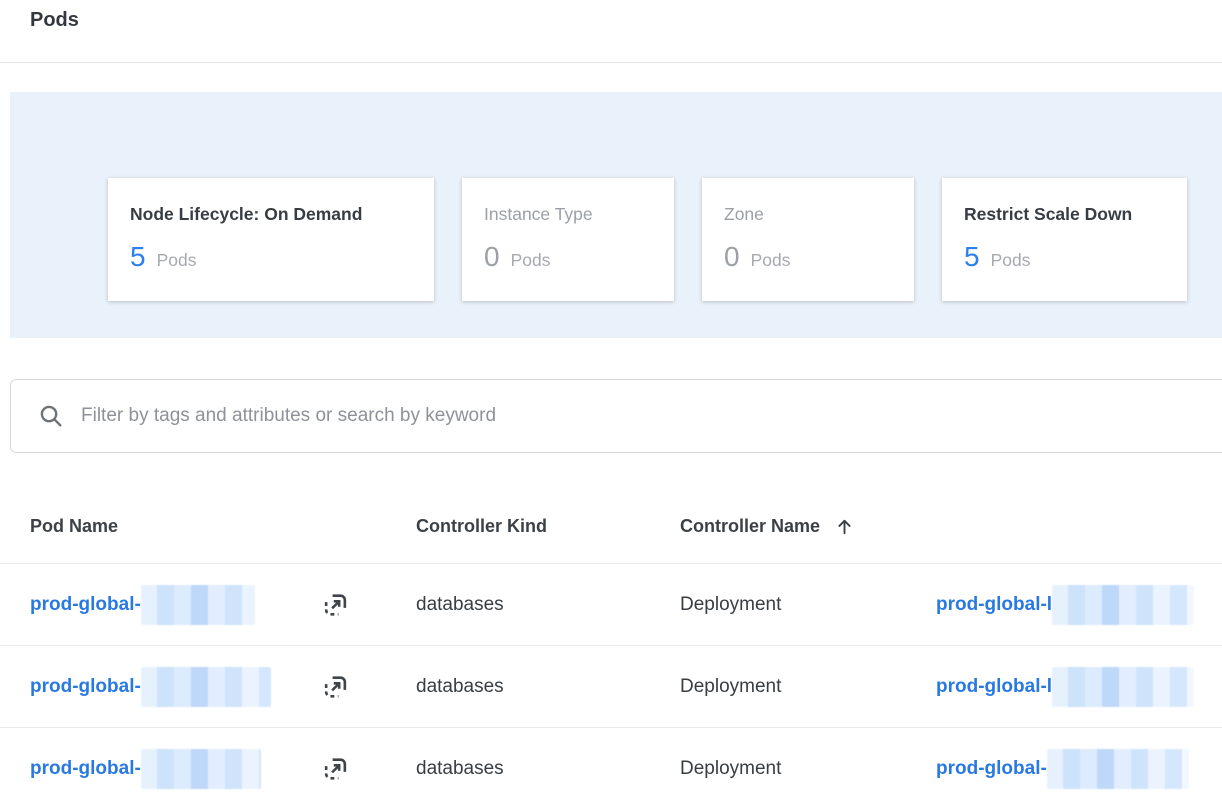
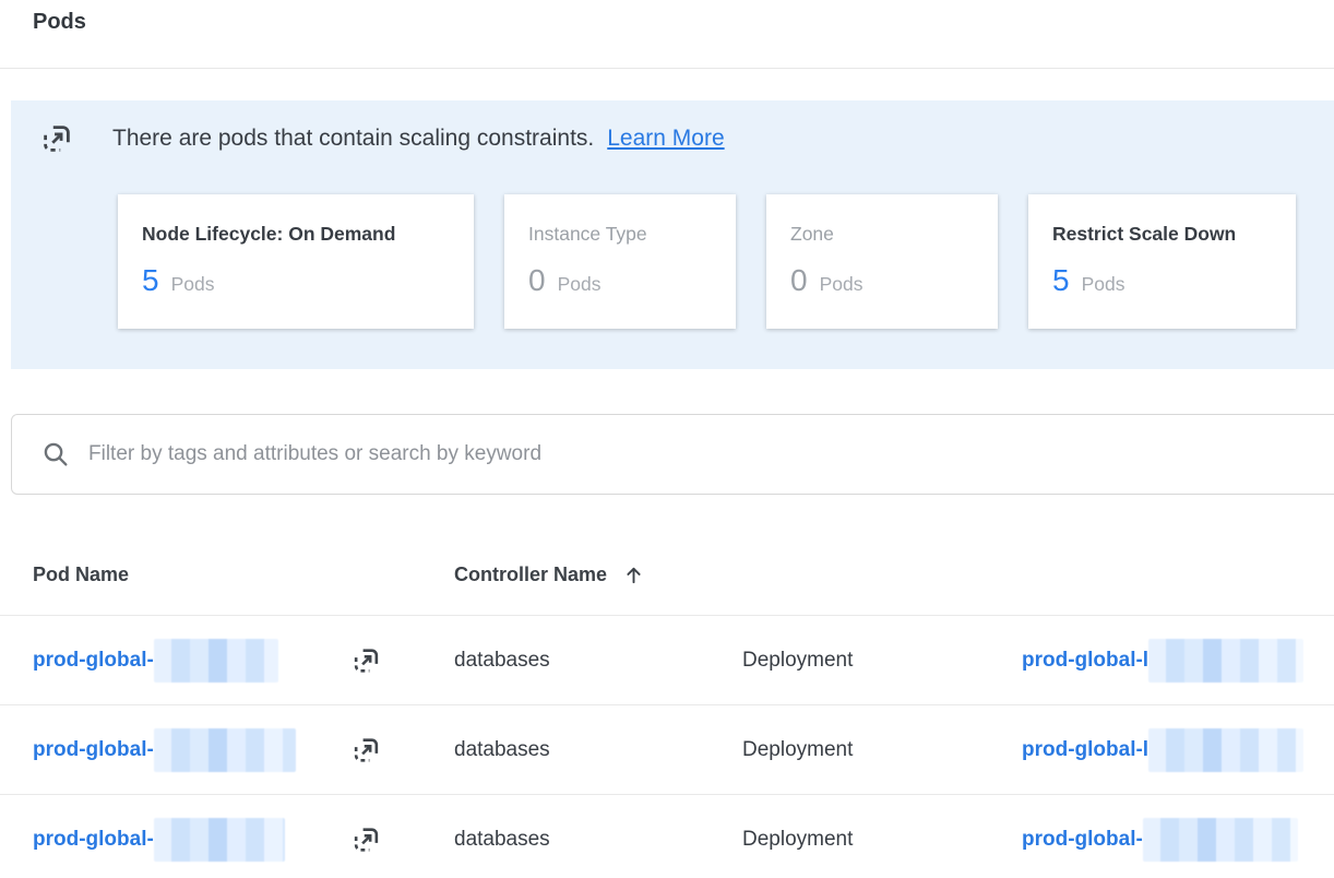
  Pods
+ There are pods that contain scaling constraints.
+ Learn More
  Node Lifecycle: On Demand
  5
  Pods
  Instance Type
  0
  Pods
  Zone
  0
  Pods
  Restrict Scale Down
  5
  Pods
  Filter by tags and attributes or search by keyword
  Pod Name
- Controller Kind
  Controller Name
  prod-global-
  databases
  Deployment
  prod-global-l
  prod-global-
  databases
  Deployment
  prod-global-l
  prod-global-
  databases
  Deployment
  prod-global-
